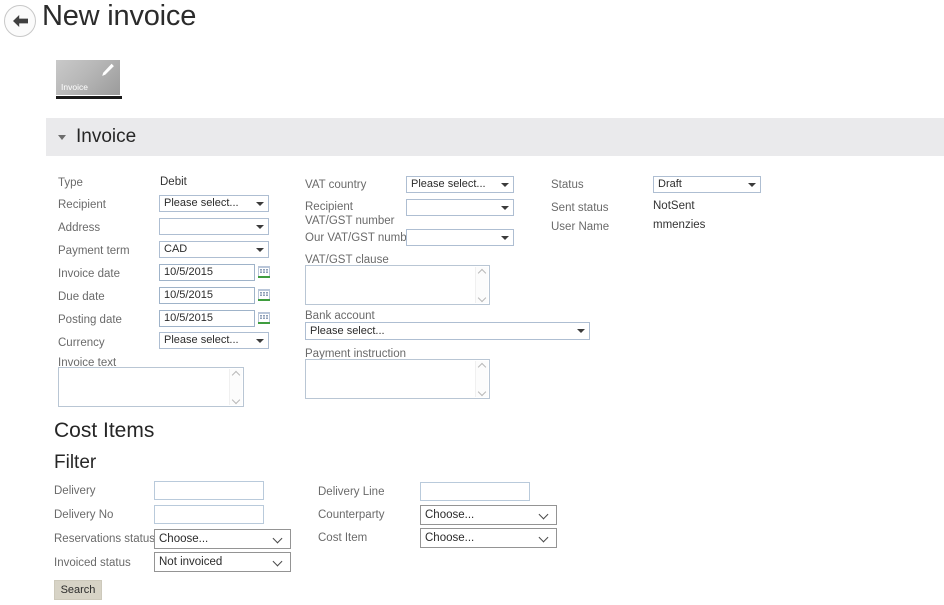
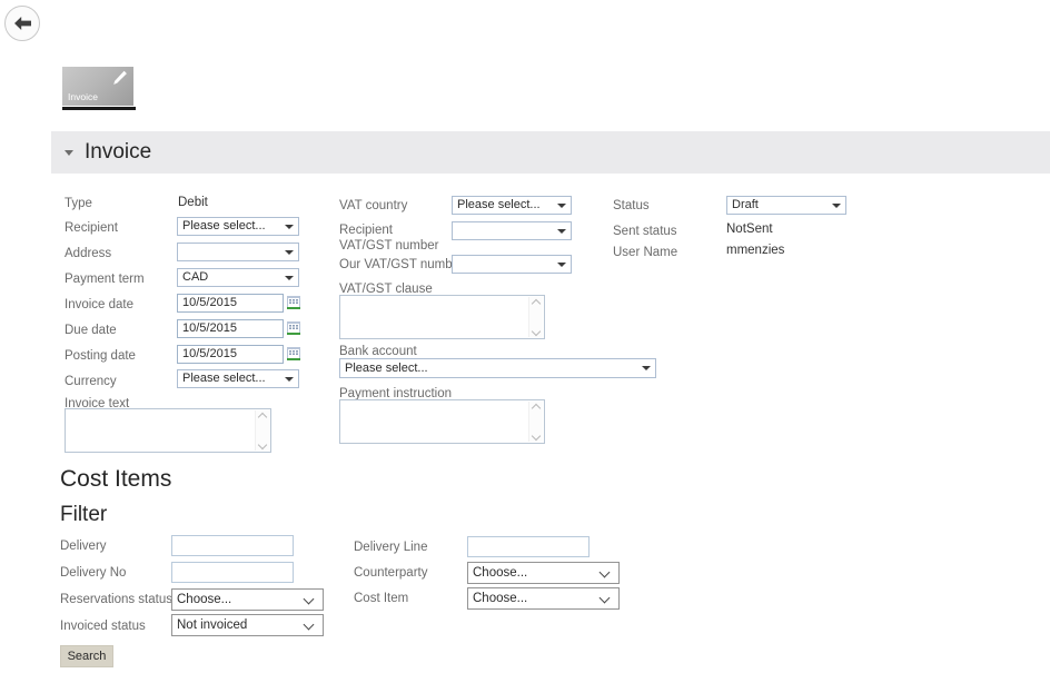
- New invoice
  Invoice
  Invoice
  Type
  Debit
  Recipient
  Please select...
  Address
  Payment term
  CAD
  Invoice date
  10/5/2015
  Due date
  10/5/2015
  Posting date
  10/5/2015
  Currency
  Please select...
  Invoice text
  VAT country
  Please select...
  Recipient VAT/GST number
  Our VAT/GST numb
  VAT/GST clause
  Bank account
  Please select...
  Payment instruction
  Status
  Draft
  Sent status
  NotSent
  User Name
  mmenzies
  Cost Items
  Filter
  Delivery
  Delivery No
  Reservations status
  Choose...
  Invoiced status
  Not invoiced
  Delivery Line
  Counterparty
  Choose...
  Cost Item
  Choose...
  Search
